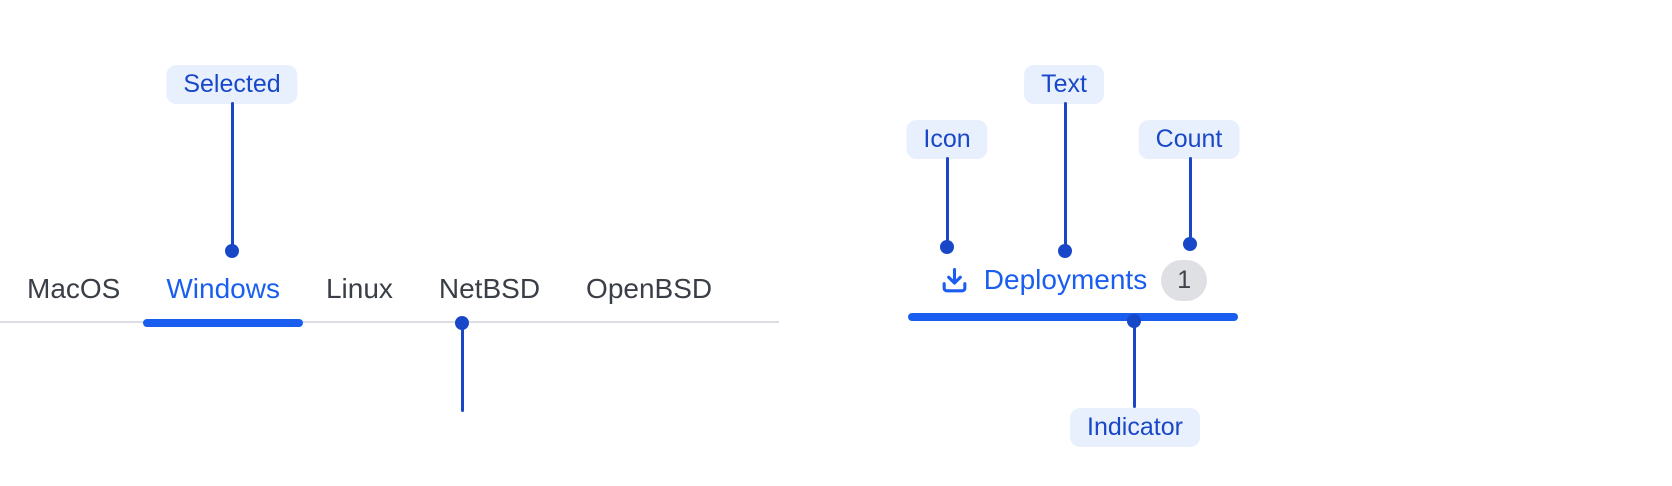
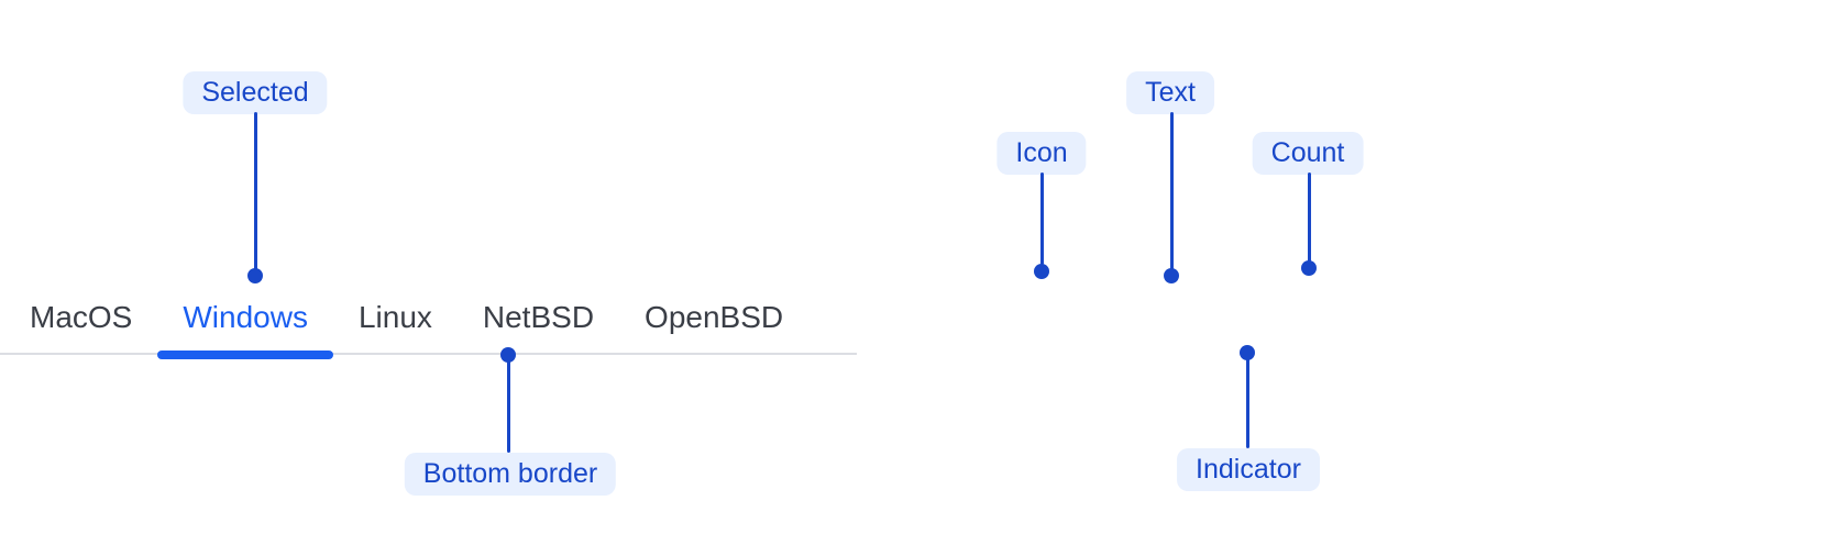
  MacOS
  Windows
  Linux
  NetBSD
  OpenBSD
- Deployments
- 1
  Selected
+ Bottom border
  Icon
  Text
  Count
  Indicator
